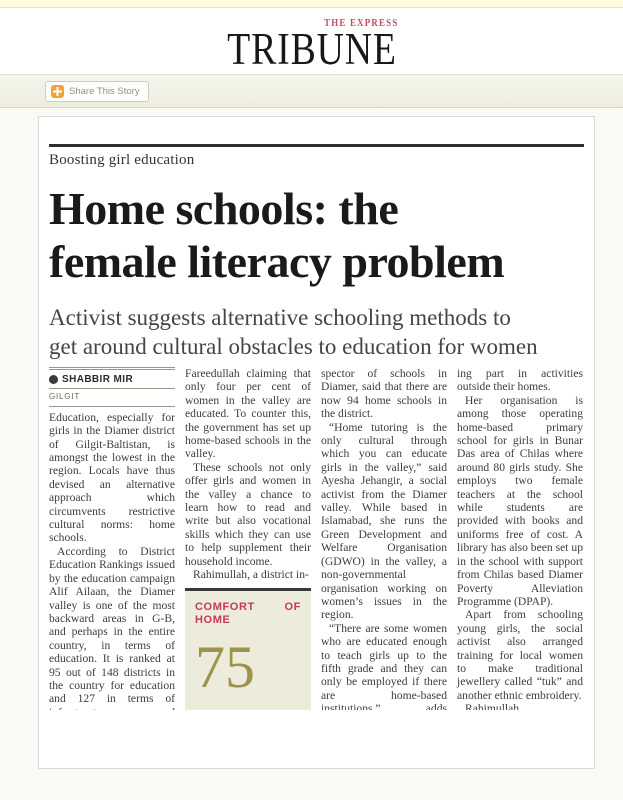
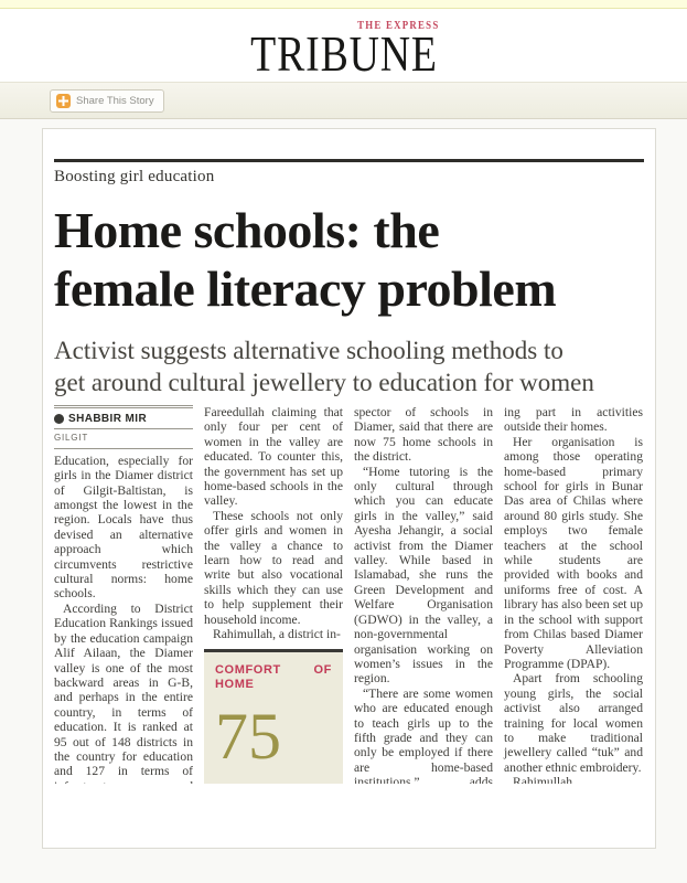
  THE EXPRESS
  TRIBUNE
  Share This Story
  Boosting girl education
  Home schools: the
  female literacy problem
  Activist suggests alternative schooling methods to
- get around cultural obstacles to education for women
+ get around cultural jewellery to education for women
  SHABBIR MIR
  GILGIT
  Education, especially for girls in the Diamer district of Gilgit-Baltistan, is amongst the lowest in the region. Locals have thus devised an alternative approach which circumvents restrictive cultural norms: home schools.
  According to District Education Rankings issued by the education campaign Alif Ailaan, the Diamer valley is one of the most backward areas in G-B, and perhaps in the entire country, in terms of education. It is ranked at 95 out of 148 districts in the country for education and 127 in terms of
  Fareedullah claiming that only four per cent of women in the valley are educated. To counter this, the government has set up home-based schools in the valley.
  These schools not only offer girls and women in the valley a chance to learn how to read and write but also vocational skills which they can use to help supplement their household income.
  Rahimullah, a district in-
  COMFORT OF HOME
  75
- spector of schools in Diamer, said that there are now 94 home schools in the district.
+ spector of schools in Diamer, said that there are now 75 home schools in the district.
  “Home tutoring is the only cultural through which you can educate girls in the valley,” said Ayesha Jehangir, a social activist from the Diamer valley. While based in Islamabad, she runs the Green Development and Welfare Organisation (GDWO) in the valley, a non-governmental organisation working on women’s issues in the region.
  ing part in activities outside their homes.
  Her organisation is among those operating home-based primary school for girls in Bunar Das area of Chilas where around 80 girls study. She employs two female teachers at the school while students are provided with books and uniforms free of cost. A library has also been set up in the school with support from Chilas based Diamer Poverty Alleviation Programme (DPAP).
  Apart from schooling young girls, the social activist also arranged training for local women to make traditional jewellery called “tuk” and another ethnic embroidery.
